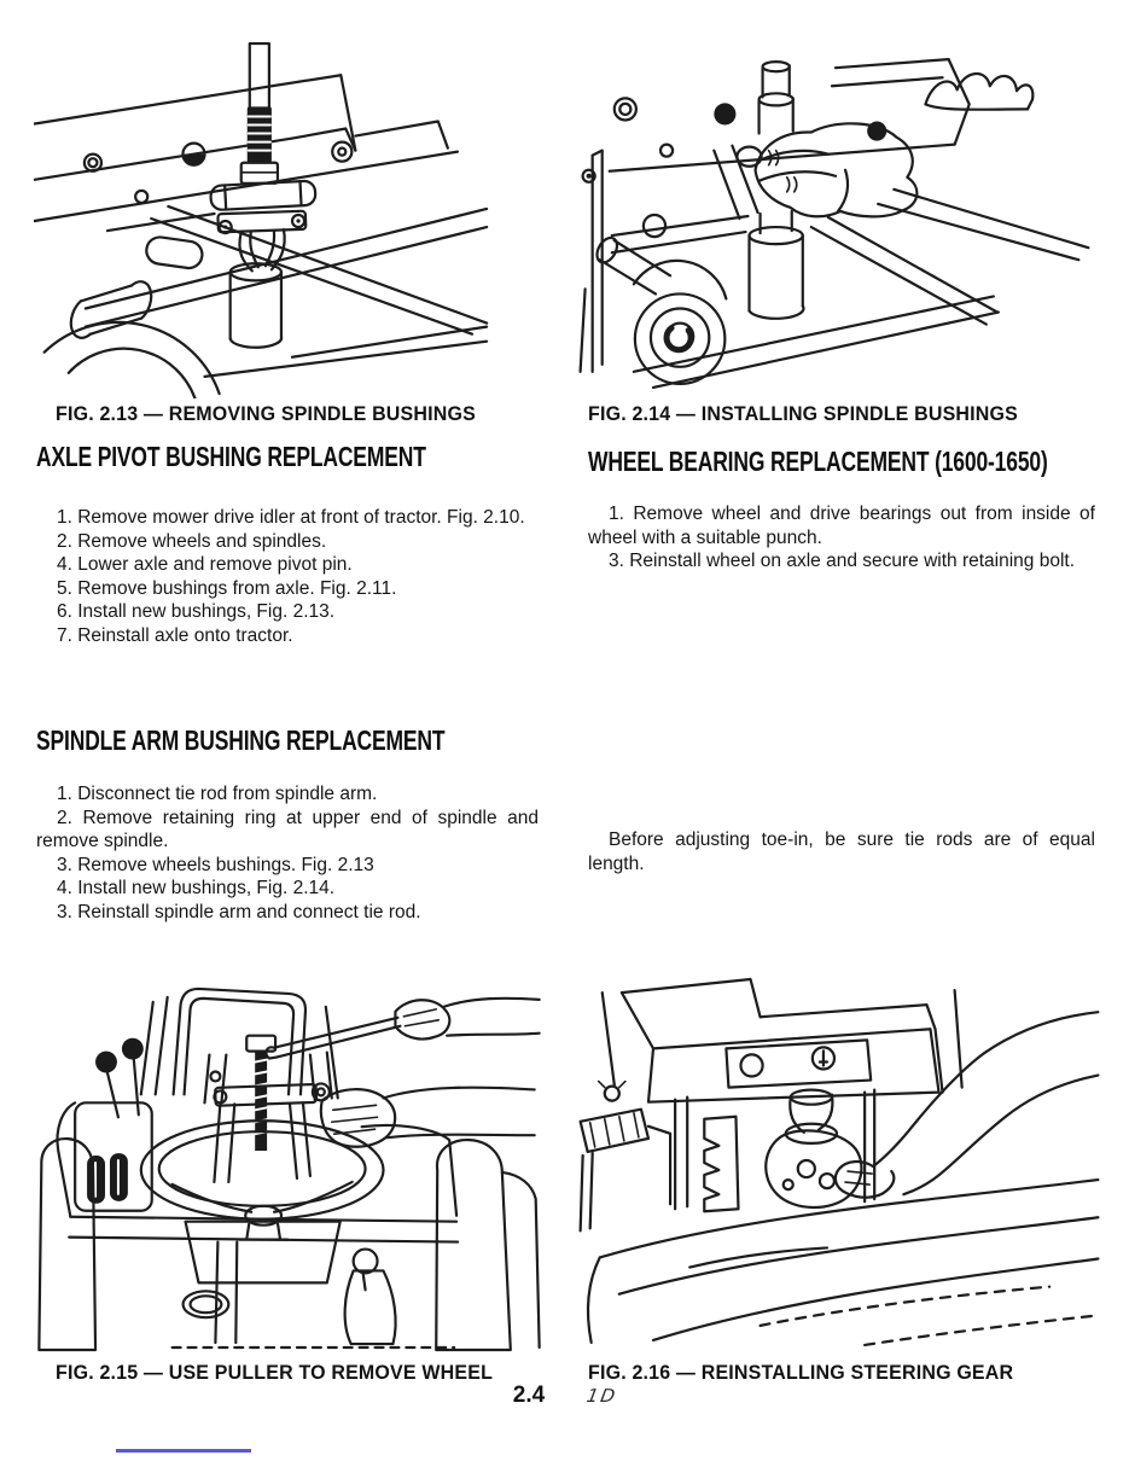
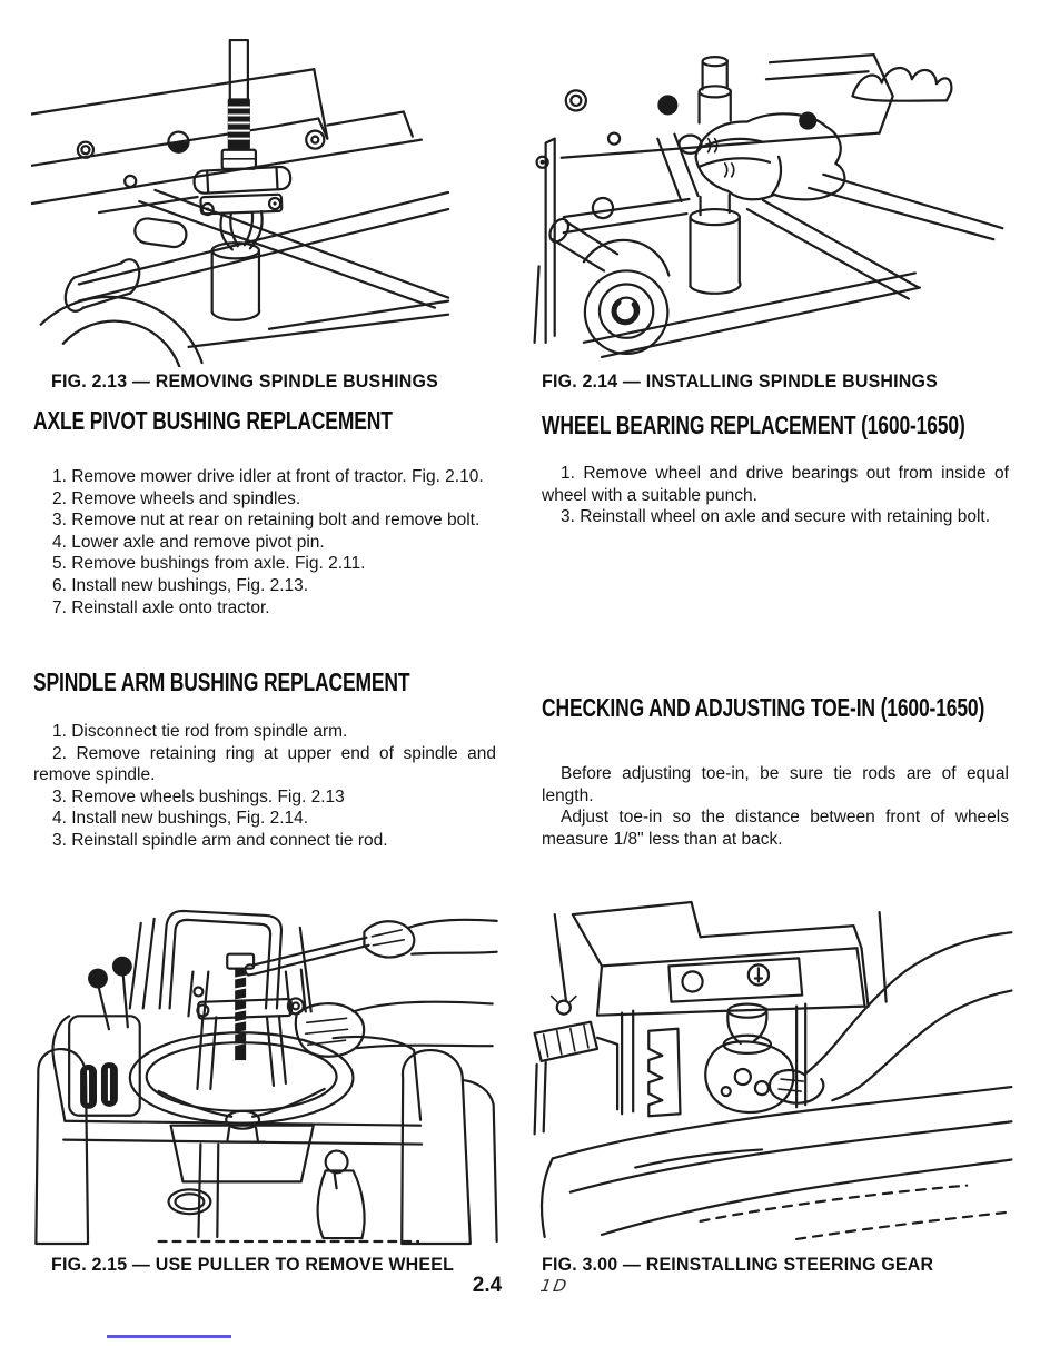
  FIG. 2.13 — REMOVING SPINDLE BUSHINGS
  FIG. 2.14 — INSTALLING SPINDLE BUSHINGS
  AXLE PIVOT BUSHING REPLACEMENT
  1. Remove mower drive idler at front of tractor. Fig. 2.10.
  2. Remove wheels and spindles.
+ 3. Remove nut at rear on retaining bolt and remove bolt.
  4. Lower axle and remove pivot pin.
  5. Remove bushings from axle. Fig. 2.11.
  6. Install new bushings, Fig. 2.13.
  7. Reinstall axle onto tractor.
  SPINDLE ARM BUSHING REPLACEMENT
  1. Disconnect tie rod from spindle arm.
  2. Remove retaining ring at upper end of spindle and remove spindle.
  3. Remove wheels bushings. Fig. 2.13
  4. Install new bushings, Fig. 2.14.
  3. Reinstall spindle arm and connect tie rod.
  WHEEL BEARING REPLACEMENT (1600-1650)
  1. Remove wheel and drive bearings out from inside of wheel with a suitable punch.
  3. Reinstall wheel on axle and secure with retaining bolt.
+ CHECKING AND ADJUSTING TOE-IN (1600-1650)
  Before adjusting toe-in, be sure tie rods are of equal length.
+ Adjust toe-in so the distance between front of wheels measure 1/8" less than at back.
  FIG. 2.15 — USE PULLER TO REMOVE WHEEL
- FIG. 2.16 — REINSTALLING STEERING GEAR
+ FIG. 3.00 — REINSTALLING STEERING GEAR
  2.4
